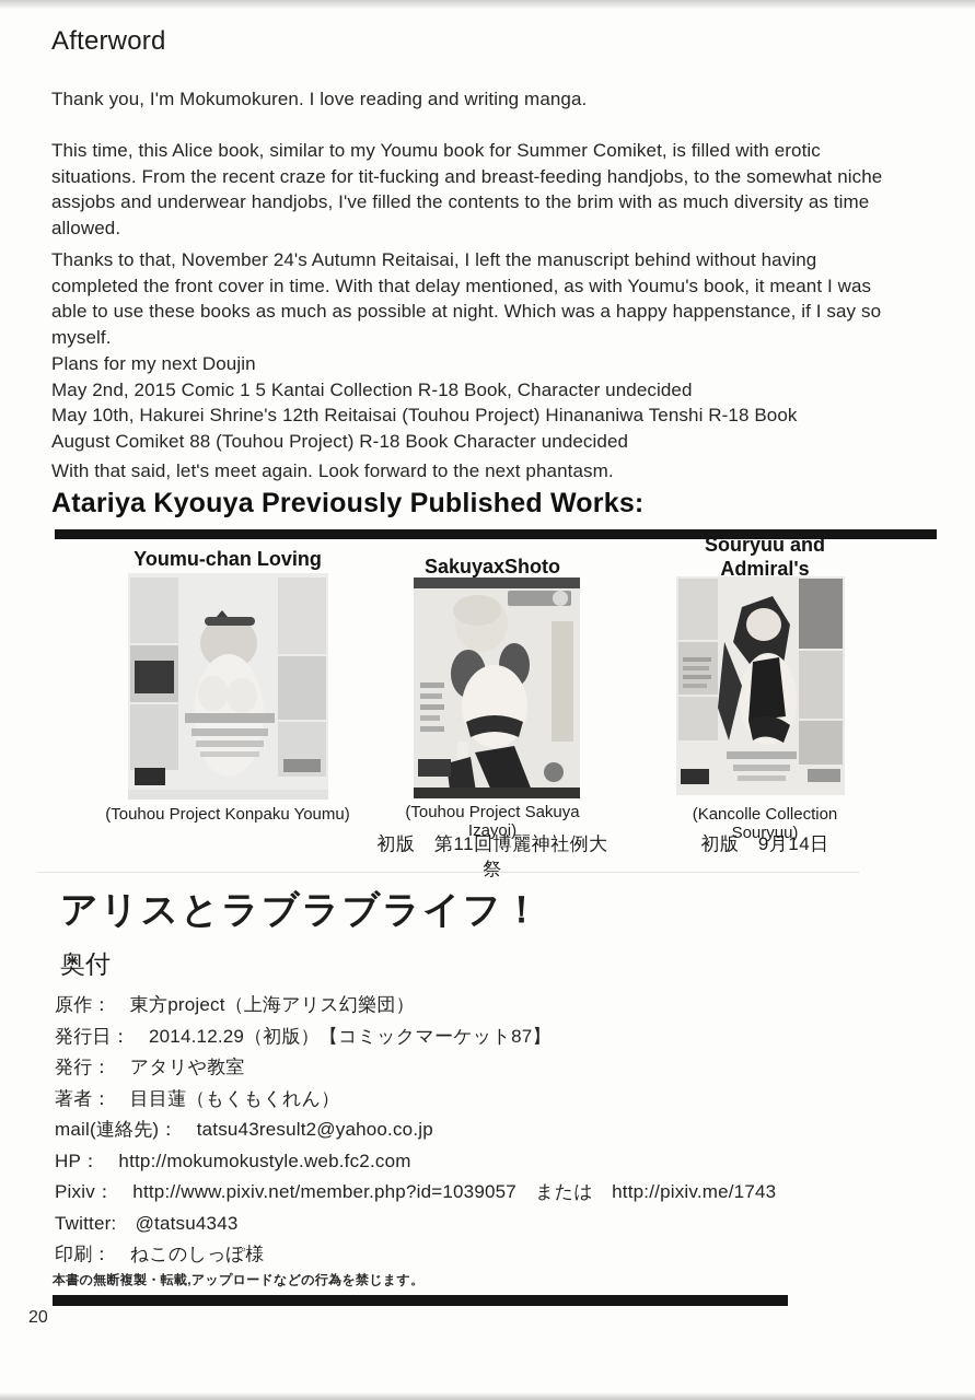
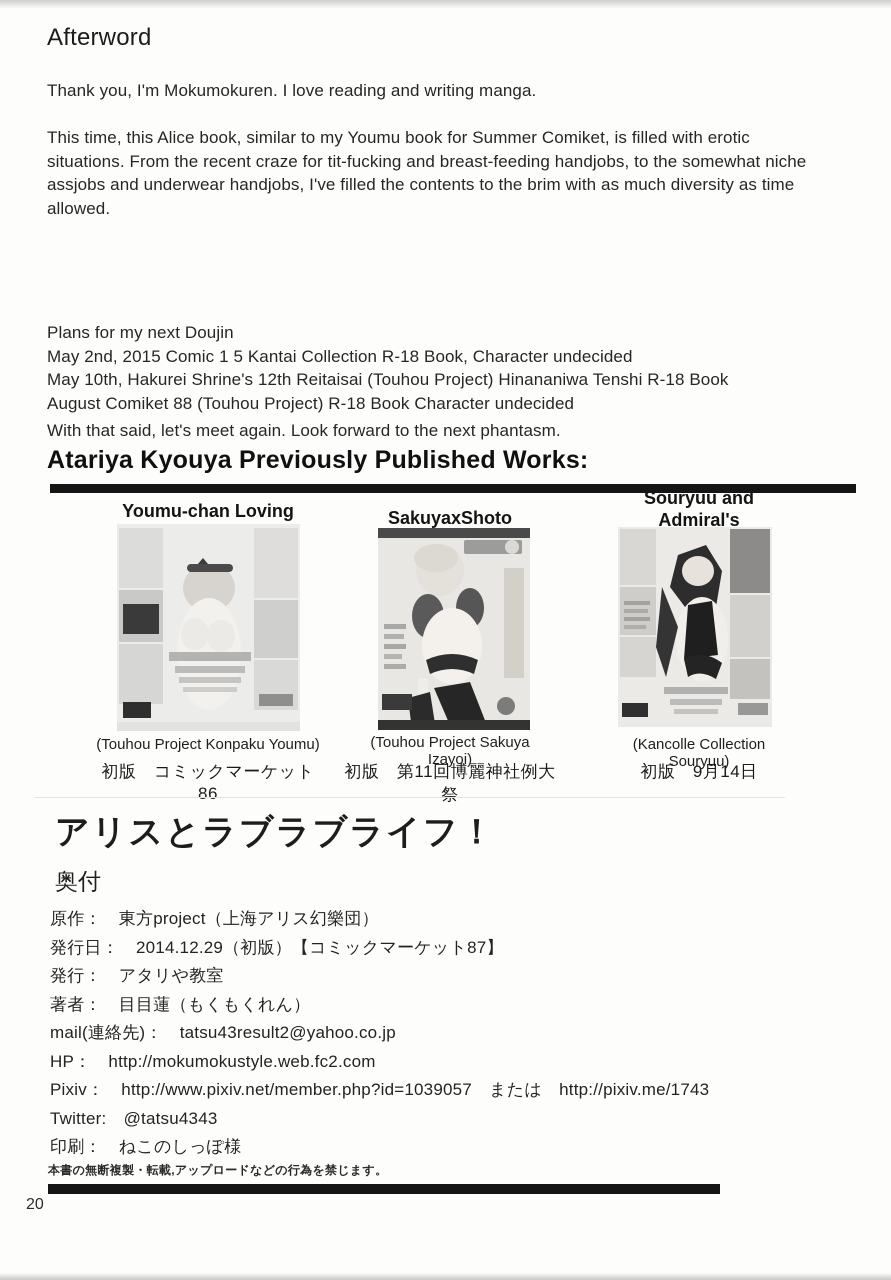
  Afterword
  Thank you, I'm Mokumokuren. I love reading and writing manga.
  This time, this Alice book, similar to my Youmu book for Summer Comiket, is filled with erotic
  situations. From the recent craze for tit-fucking and breast-feeding handjobs, to the somewhat niche
  assjobs and underwear handjobs, I've filled the contents to the brim with as much diversity as time
  allowed.
- Thanks to that, November 24's Autumn Reitaisai, I left the manuscript behind without having
- completed the front cover in time. With that delay mentioned, as with Youmu's book, it meant I was
- able to use these books as much as possible at night. Which was a happy happenstance, if I say so
- myself.
  Plans for my next Doujin
  May 2nd, 2015 Comic 1 5 Kantai Collection R-18 Book, Character undecided
  May 10th, Hakurei Shrine's 12th Reitaisai (Touhou Project) Hinananiwa Tenshi R-18 Book
  August Comiket 88 (Touhou Project) R-18 Book Character undecided
  With that said, let's meet again. Look forward to the next phantasm.
  Atariya Kyouya Previously Published Works:
  Youmu-chan Loving
  SakuyaxShoto
  Souryuu and Admiral's
  (Touhou Project Konpaku Youmu)
  (Touhou Project Sakuya Izayoi)
  (Kancolle Collection Souryuu)
+ 初版 コミックマーケット86
  初版 第11回博麗神社例大祭
  初版 9月14日
  アリスとラブラブライフ！
  奥付
  原作： 東方project（上海アリス幻樂団）
  発行日： 2014.12.29（初版）【コミックマーケット87】
  発行： アタリや教室
  著者： 目目蓮（もくもくれん）
  mail(連絡先)： tatsu43result2@yahoo.co.jp
  HP： http://mokumokustyle.web.fc2.com
  Pixiv： http://www.pixiv.net/member.php?id=1039057 または http://pixiv.me/1743
  Twitter: @tatsu4343
  印刷： ねこのしっぽ様
  本書の無断複製・転載,アップロードなどの行為を禁じます。
  20
